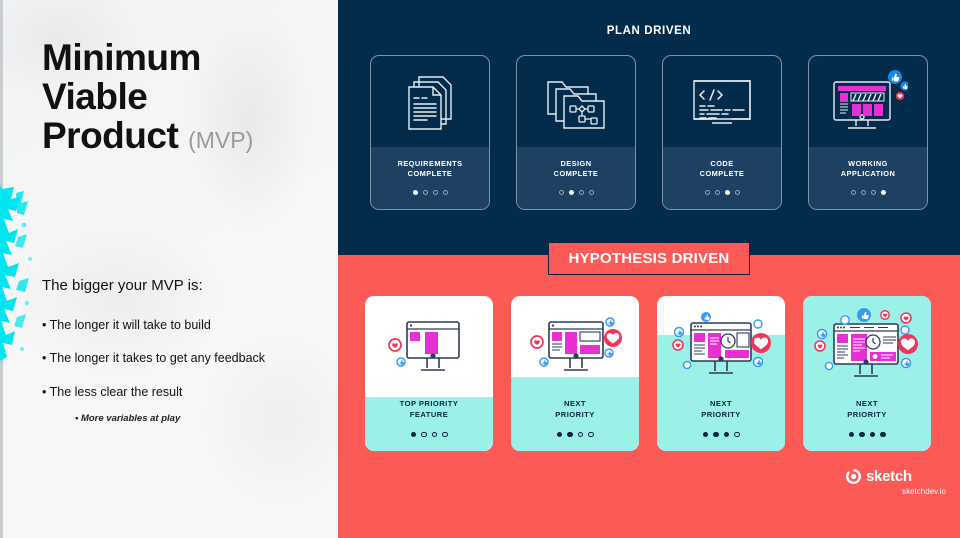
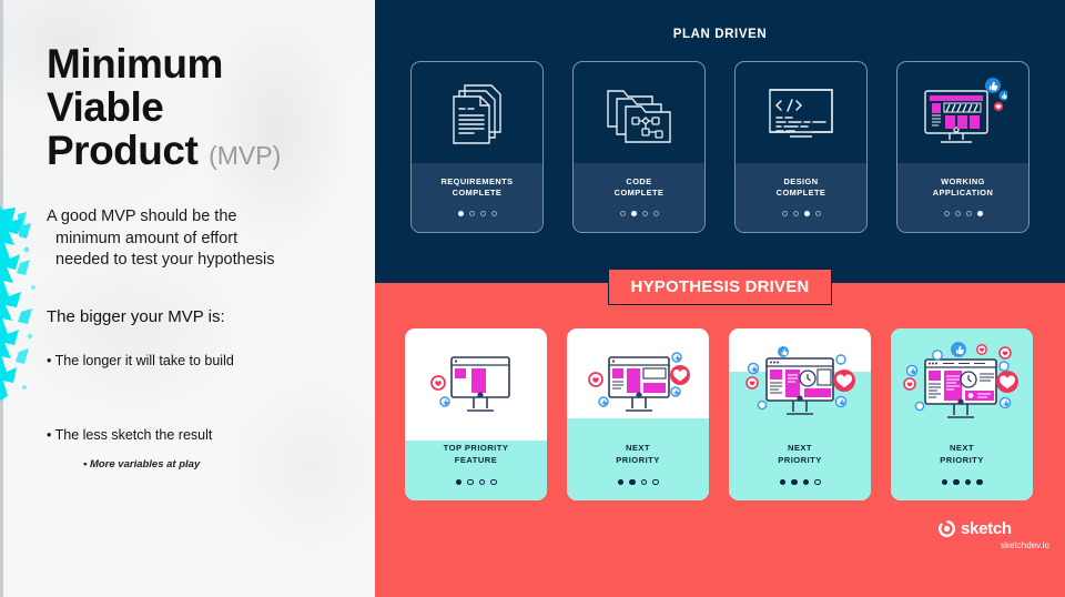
  Minimum
  Viable
  Product (MVP)
+ A good MVP should be the
+ minimum amount of effort
+ needed to test your hypothesis
  The bigger your MVP is:
  • The longer it will take to build
- • The longer it takes to get any feedback
- • The less clear the result
+ • The less sketch the result
  • More variables at play
  PLAN DRIVEN
  REQUIREMENTS
  COMPLETE
- DESIGN
+ CODE
  COMPLETE
- CODE
+ DESIGN
  COMPLETE
  WORKING
  APPLICATION
  HYPOTHESIS DRIVEN
  TOP PRIORITY
  FEATURE
  NEXT
  PRIORITY
  NEXT
  PRIORITY
  NEXT
  PRIORITY
  sketch
  sketchdev.io
